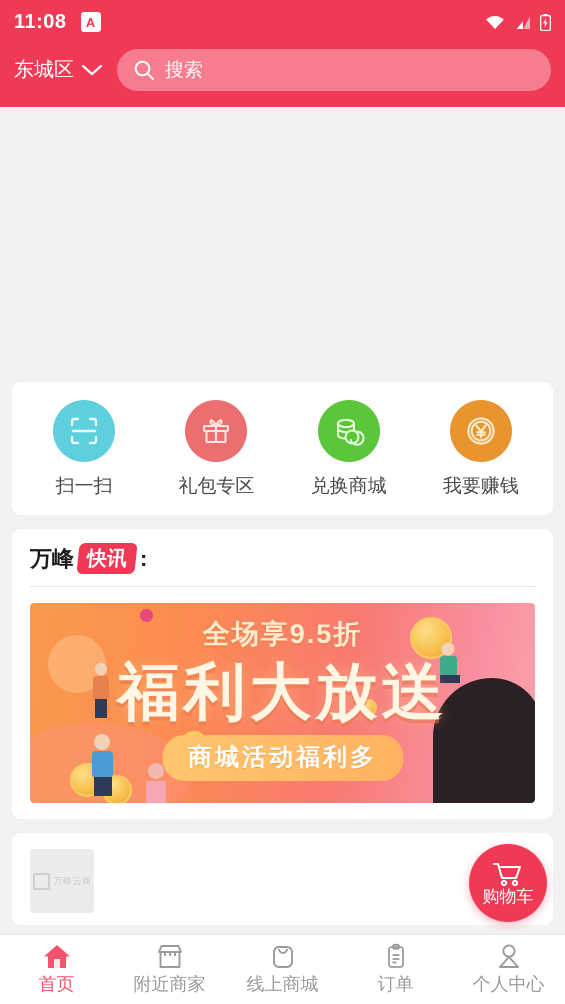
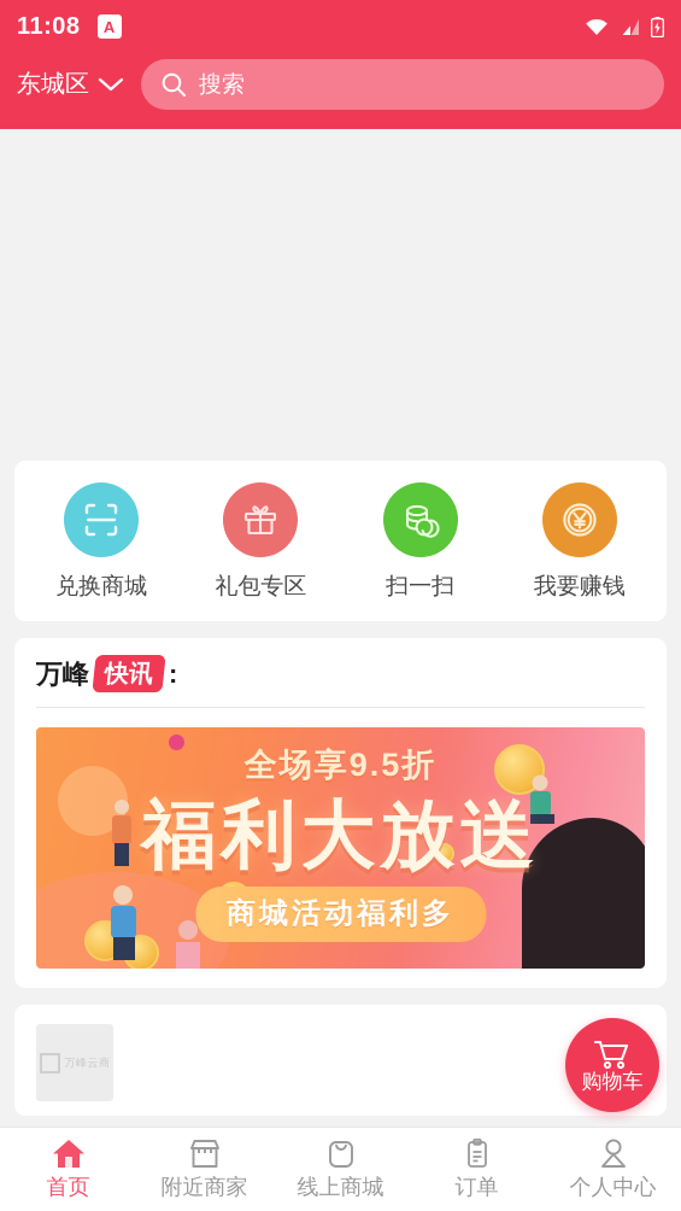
  11:08
  A
  东城区
  搜索
- 扫一扫
+ 兑换商城
  礼包专区
- 兑换商城
+ 扫一扫
  我要赚钱
  万峰
  :
  全场享9.5折
  福利大放送
  商城活动福利多
  万峰云商
  购物车
  首页
  附近商家
  线上商城
  订单
  个人中心
